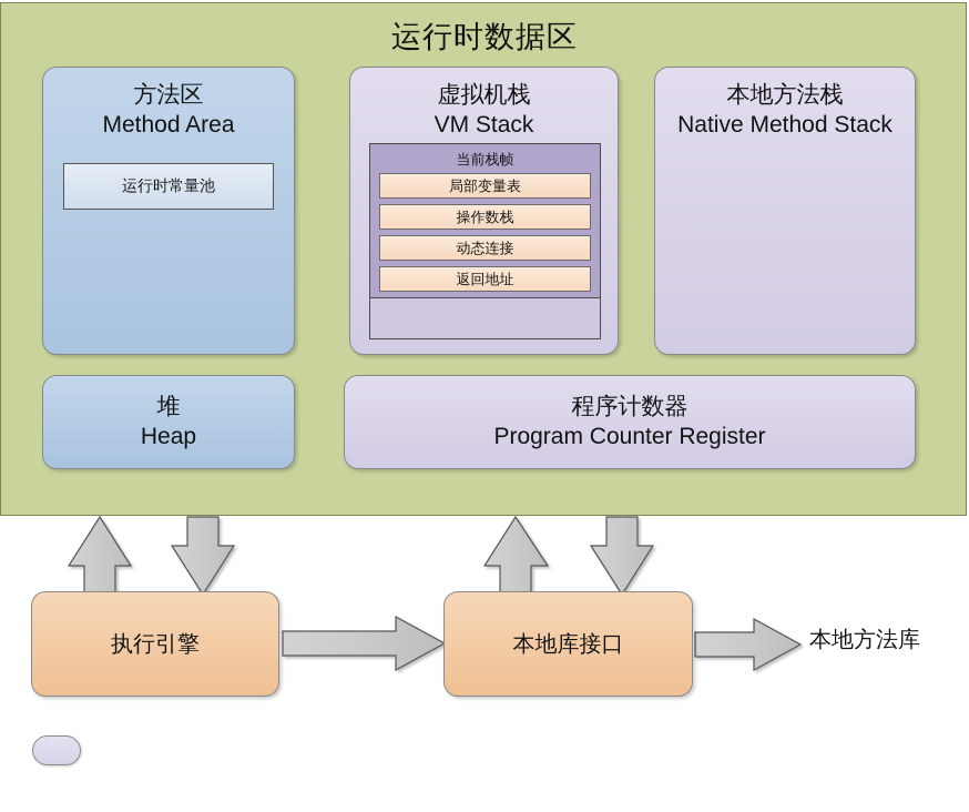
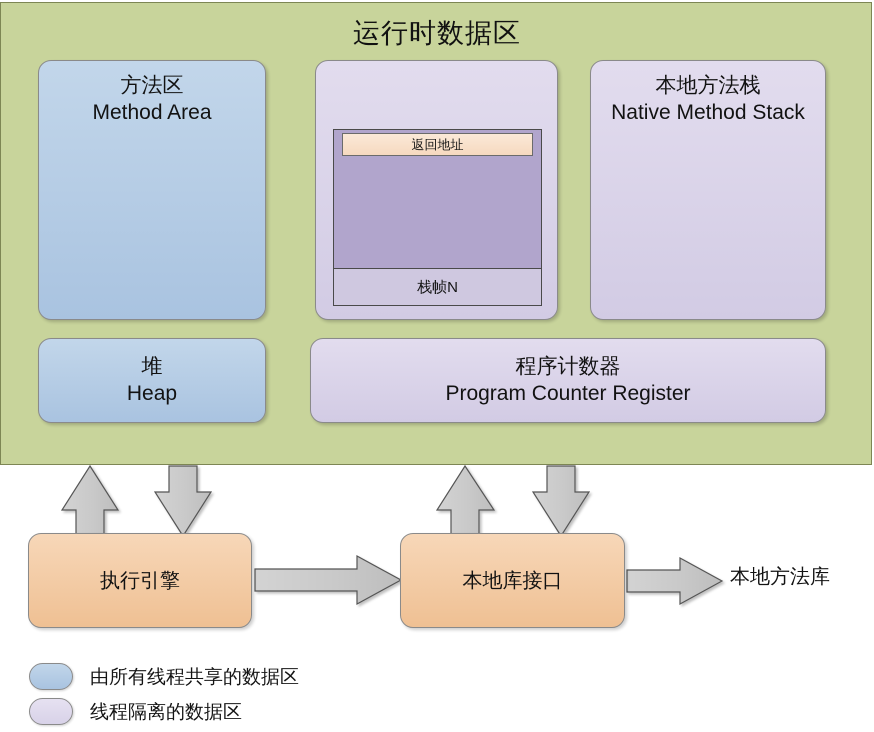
  运行时数据区
  方法区
  Method Area
- 运行时常量池
- 虚拟机栈
- VM Stack
- 当前栈帧
- 局部变量表
- 操作数栈
- 动态连接
  返回地址
+ 栈帧N
  本地方法栈
  Native Method Stack
  堆
  Heap
  程序计数器
  Program Counter Register
  执行引擎
  本地库接口
  本地方法库
+ 由所有线程共享的数据区
+ 线程隔离的数据区
